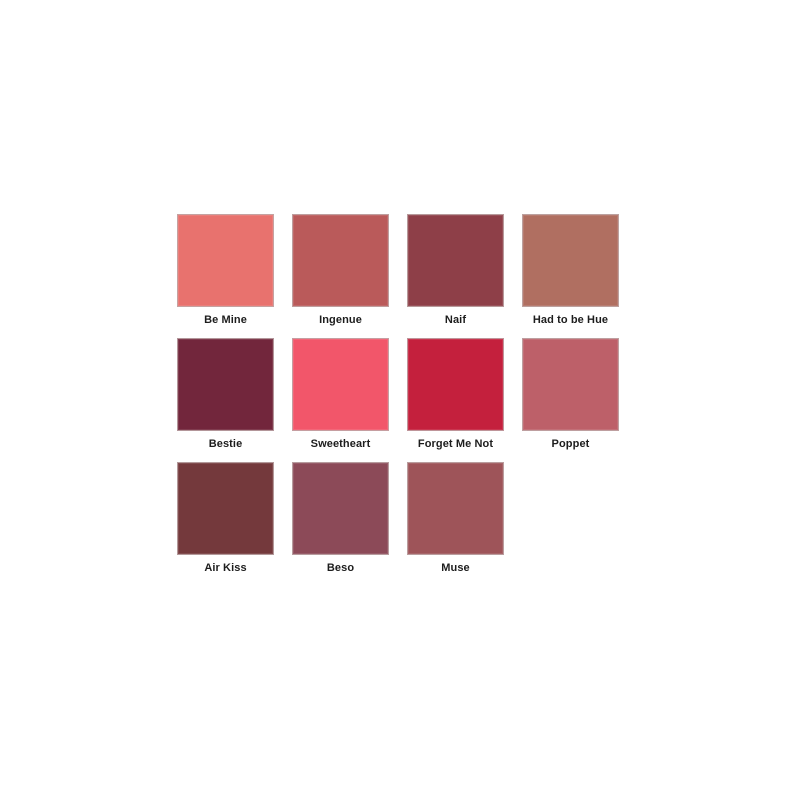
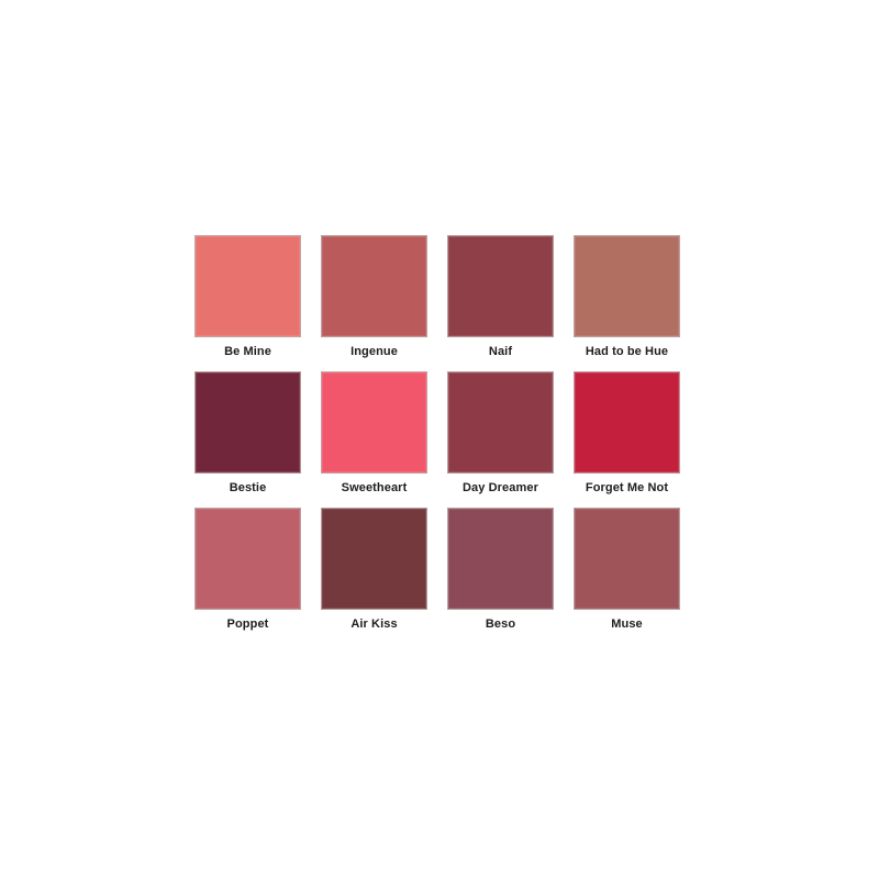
  Be Mine
  Ingenue
  Naif
  Had to be Hue
  Bestie
  Sweetheart
+ Day Dreamer
  Forget Me Not
  Poppet
  Air Kiss
  Beso
  Muse
